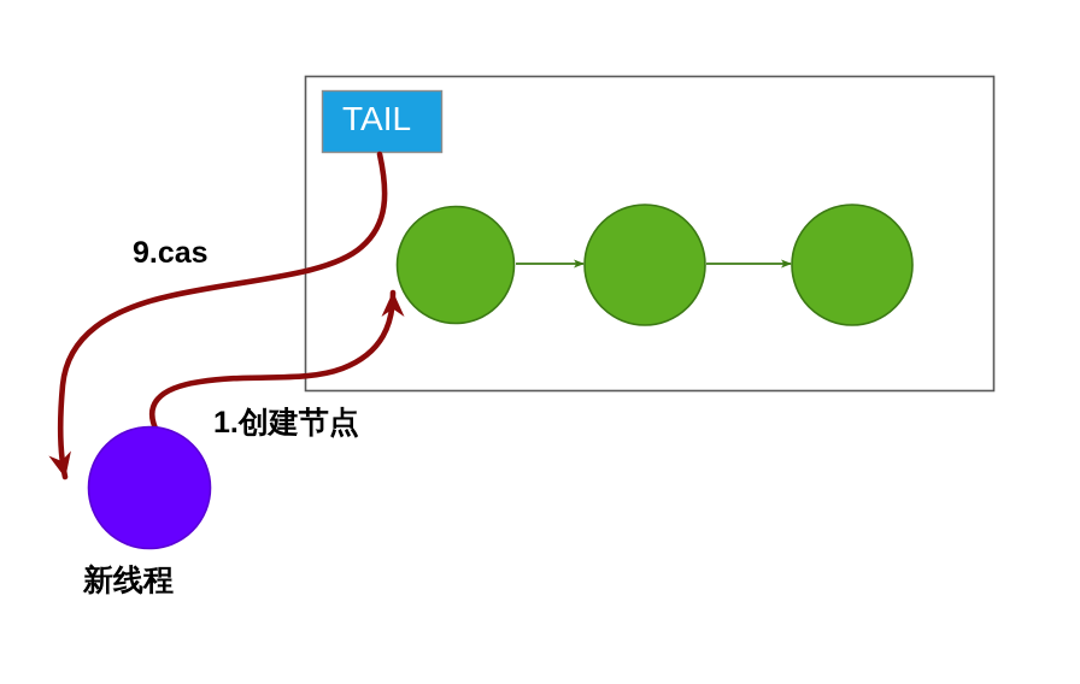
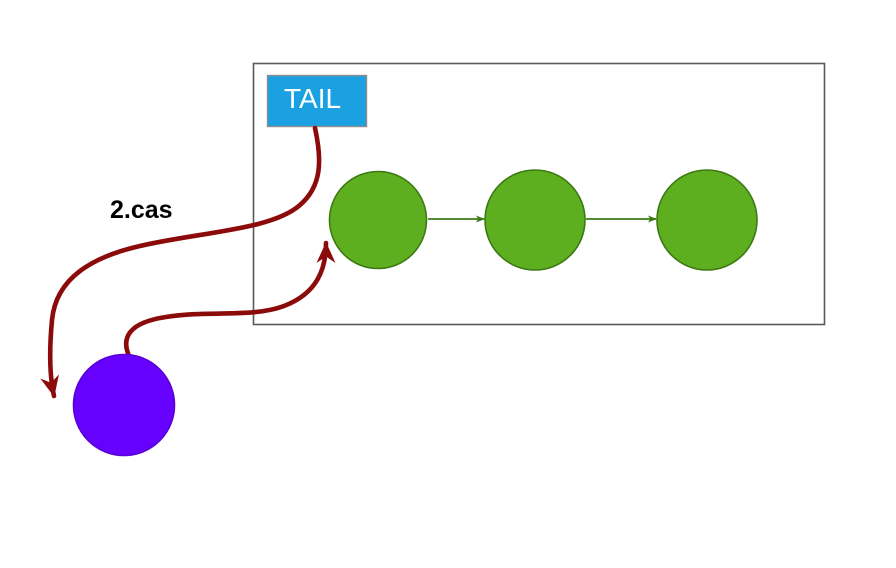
  TAIL
- 9.cas
+ 2.cas
- 1.创建节点
- 新线程
